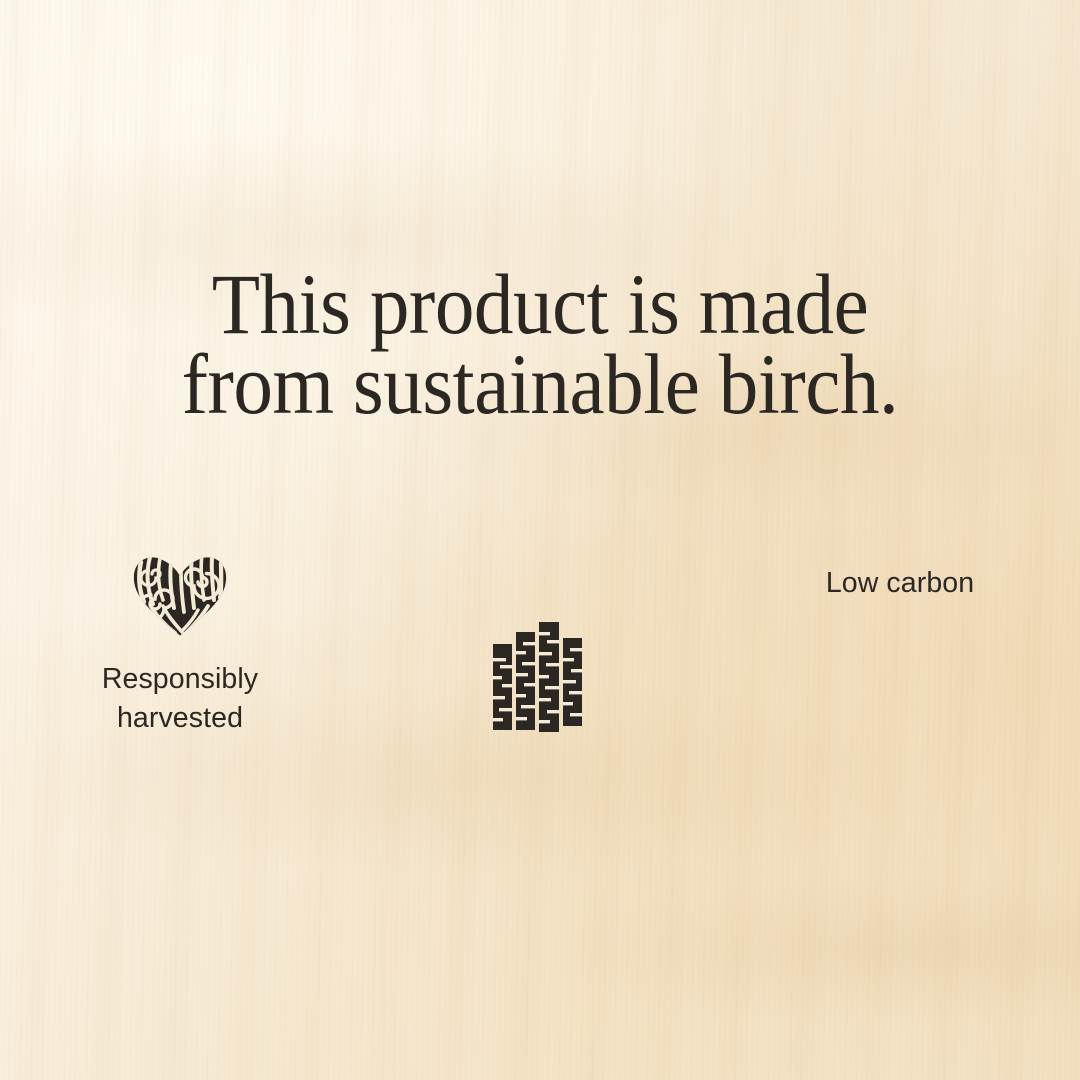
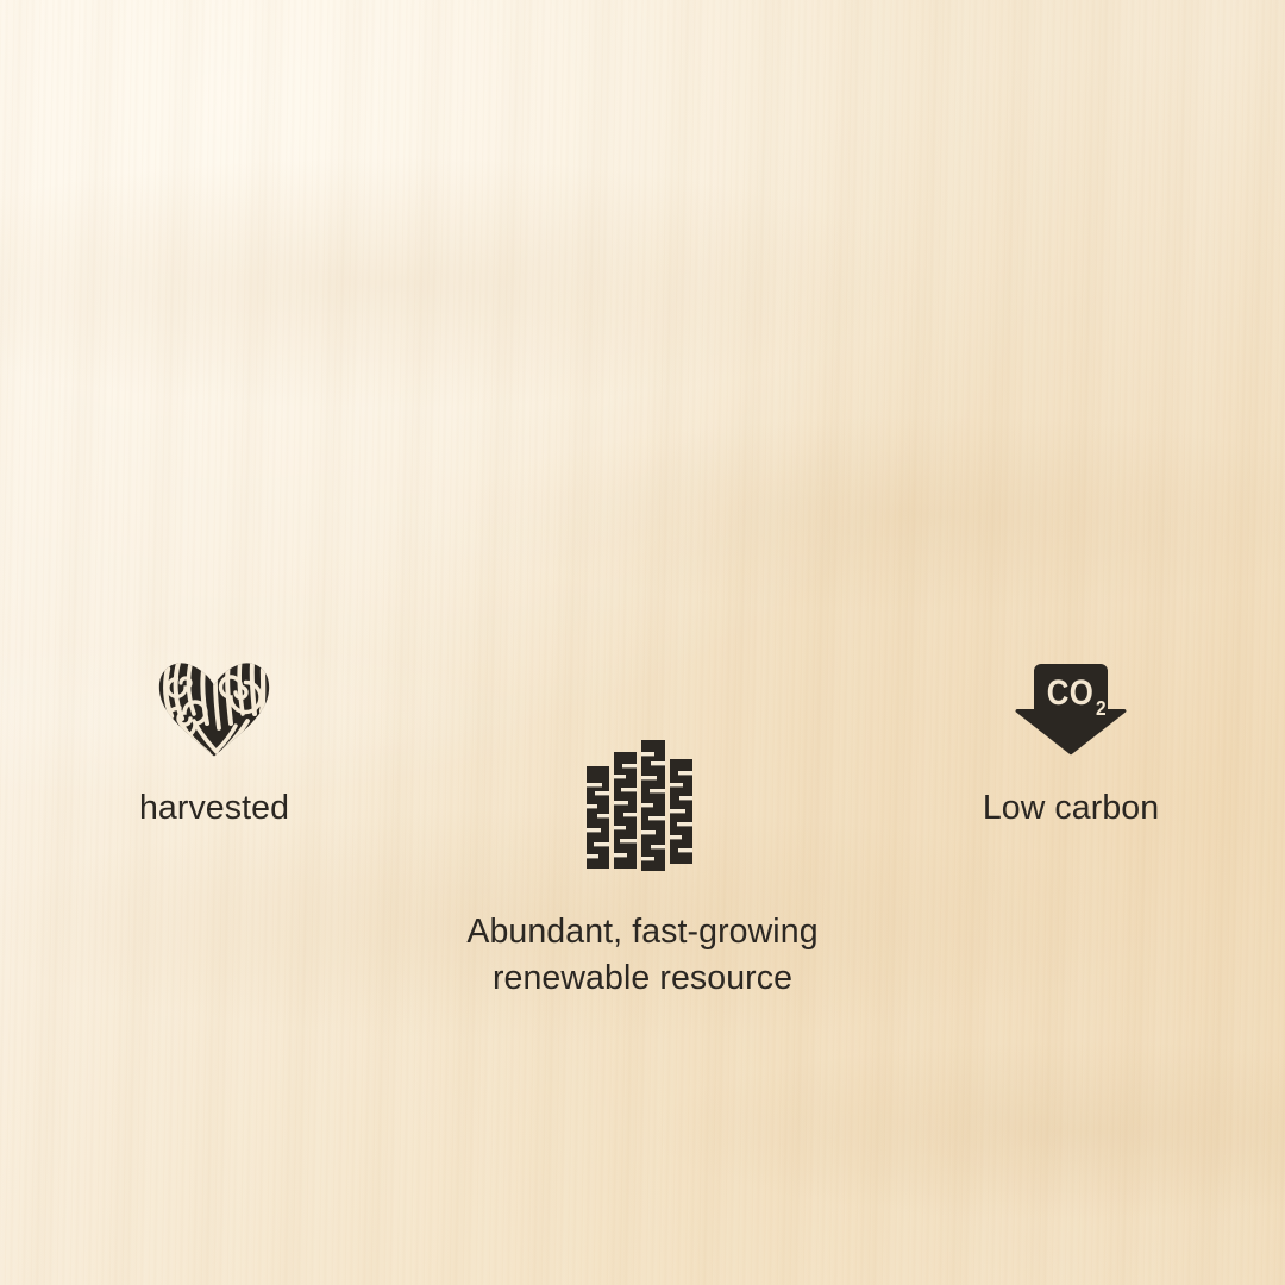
- This product is made
- from sustainable birch.
- Responsibly
  harvested
+ Abundant, fast-growing
+ renewable resource
+ CO
+ 2
  Low carbon
